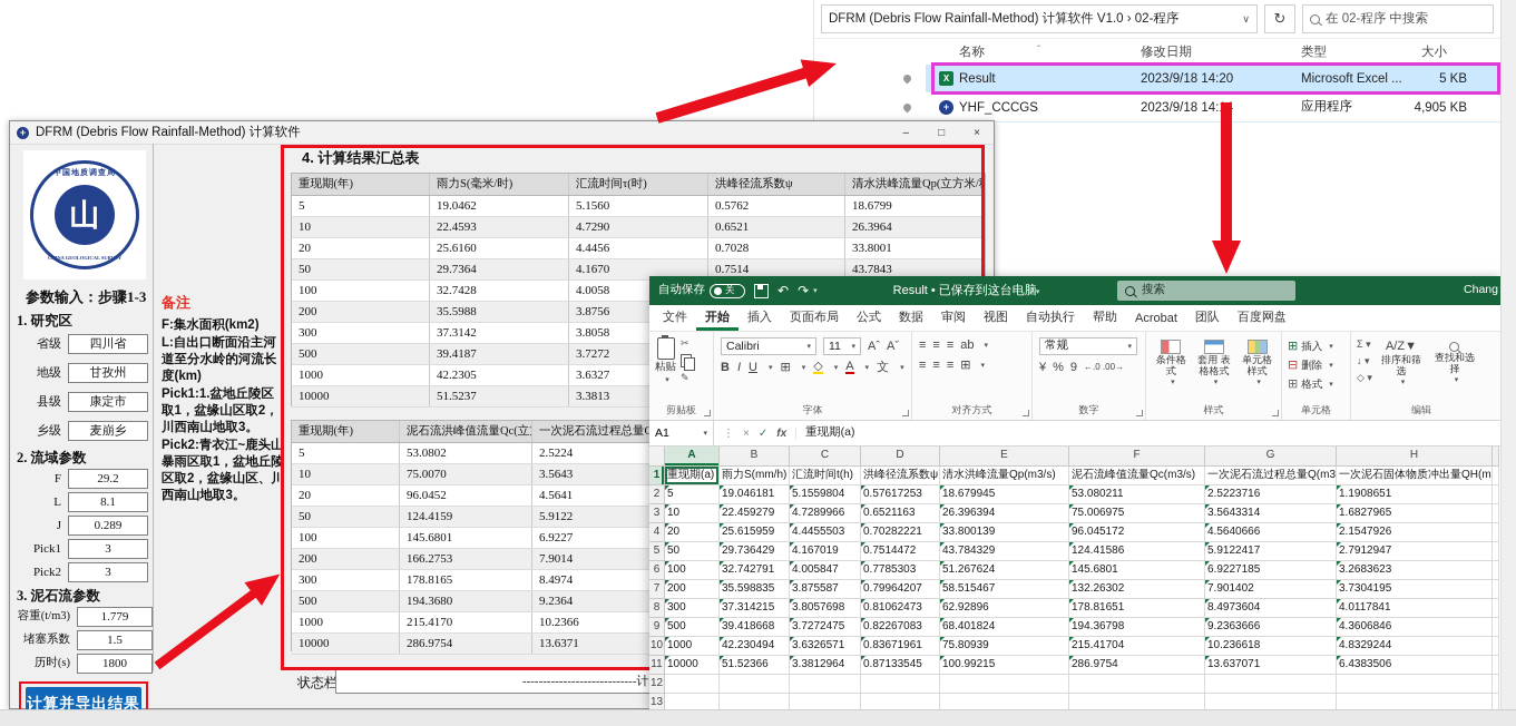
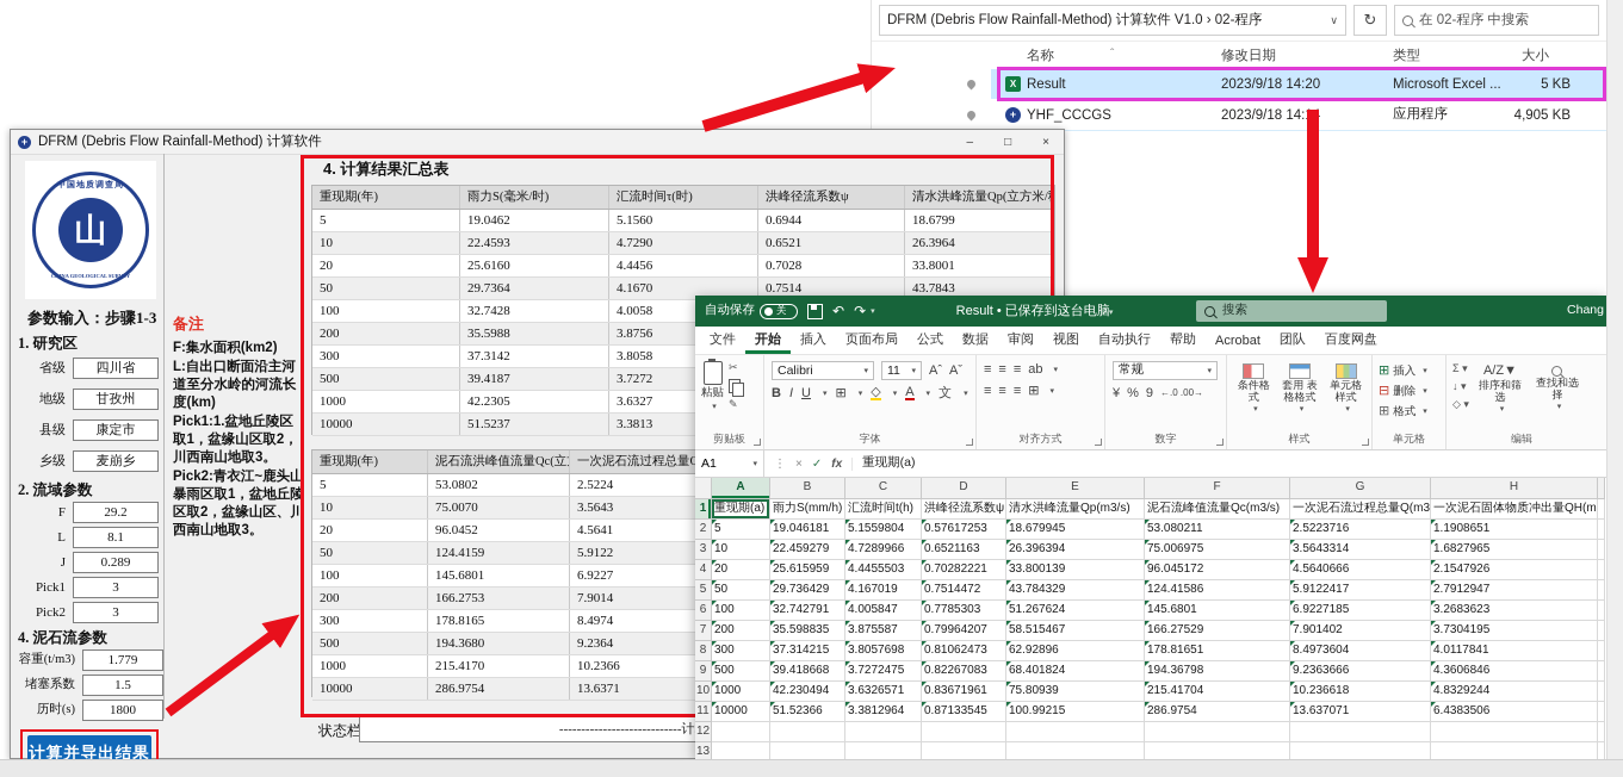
  DFRM (Debris Flow Rainfall-Method) 计算软件 V1.0 › 02-程序
  ∨
  ↻
  在 02-程序 中搜索
  名称
  ˆ
  修改日期
  类型
  大小
  X
  Result
  2023/9/18 14:20
  Microsoft Excel ...
  5 KB
  +
  YHF_CCCGS
  2023/9/18 14:
  应用程序
  4,905 KB
  +
  DFRM (Debris Flow Rainfall-Method) 计算软件
  –
  □
  ×
  中国地质调查局
  山
  参数输入：步骤1-3
  1. 研究区
  省级
  四川省
  地级
  甘孜州
  县级
  康定市
  乡级
  麦崩乡
  2. 流域参数
  F
  29.2
  L
  8.1
  J
  0.289
  Pick1
  3
  Pick2
  3
- 3. 泥石流参数
+ 4. 泥石流参数
  容重(t/m3)
  1.779
  堵塞系数
  1.5
  历时(s)
  1800
  计算并导出结果
  备注
  F:集水面积(km2)
  L:自出口断面沿主河道至分水岭的河流长度(km)
  Pick1:1.盆地丘陵区取1，盆缘山区取2，川西南山地取3。
  Pick2:青衣江~鹿头山暴雨区取1，盆地丘陵区取2，盆缘山区、川西南山地取3。
  4. 计算结果汇总表
  重现期(年)
  雨力S(毫米/时)
  汇流时间τ(时)
  洪峰径流系数ψ
  清水洪峰流量Qp(立方米/秒
  5
  19.0462
  5.1560
- 0.5762
+ 0.6944
  18.6799
  10
  22.4593
  4.7290
  0.6521
  26.3964
  20
  25.6160
  4.4456
  0.7028
  33.8001
  50
  29.7364
  4.1670
  0.7514
  43.7843
  100
  32.7428
  4.0058
  200
  35.5988
  3.8756
  300
  37.3142
  3.8058
  500
  39.4187
  3.7272
  1000
  42.2305
  3.6327
  10000
  51.5237
  3.3813
  重现期(年)
  泥石流洪峰值流量Qc(立
  5
  53.0802
  2.5224
  10
  75.0070
  3.5643
  20
  96.0452
  4.5641
  50
  124.4159
  5.9122
  100
  145.6801
  6.9227
  200
  166.2753
  7.9014
  300
  178.8165
  8.4974
  500
  194.3680
  9.2364
  1000
  215.4170
  10.2366
  10000
  286.9754
  13.6371
  状态栏
  自动保存
  关
  ↶
  ↷
  Result • 已保存到这台电脑
  搜索
  Chang
  文件
  开始
  插入
  页面布局
  公式
  数据
  审阅
  视图
  自动执行
  帮助
  Acrobat
  团队
  百度网盘
  粘贴
  ✂
  ✎
  剪贴板
  Calibri
  11
  Aˆ
  Aˇ
  B
  I
  U
  ⊞
  ◇
  A
  文
  字体
  ≡
  ≡
  ≡
  ab
  ≡
  ≡
  ≡
  ⊞
  对齐方式
  常规
  ¥
  %
  9
  ←.0 .00→
  数字
  条件格式
  套用 表格格式
  单元格样式
  样式
  ⊞
  插入
  ⊟
  删除
  ⊞
  格式
  单元格
  Σ ▾
  ↓ ▾
  ◇ ▾
  A/Z▼
  排序和筛选
  查找和选择
  编辑
  A1
  ⋮
  ×
  ✓
  fx
  重现期(a)
  A
  B
  C
  D
  E
  F
  G
  H
  1
  重现期(a)
  雨力S(mm/h)
  汇流时间t(h)
  洪峰径流系数ψ
  清水洪峰流量Qp(m3/s)
  泥石流峰值流量Qc(m3/s)
  一次泥石流过程总量Q(m3
  一次泥石固体物质冲出量QH(m
  2
  5
  19.046181
  5.1559804
  0.57617253
  18.679945
  53.080211
  2.5223716
  1.1908651
  3
  10
  22.459279
  4.7289966
  0.6521163
  26.396394
  75.006975
  3.5643314
  1.6827965
  4
  20
  25.615959
  4.4455503
  0.70282221
  33.800139
  96.045172
  4.5640666
  2.1547926
  5
  50
  29.736429
  4.167019
  0.7514472
  43.784329
  124.41586
  5.9122417
  2.7912947
  6
  100
  32.742791
  4.005847
  0.7785303
  51.267624
  145.6801
  6.9227185
  3.2683623
  7
  200
  35.598835
  3.875587
  0.79964207
  58.515467
- 132.26302
+ 166.27529
  7.901402
  3.7304195
  8
  300
  37.314215
  3.8057698
  0.81062473
  62.92896
  178.81651
  8.4973604
  4.0117841
  9
  500
  39.418668
  3.7272475
  0.82267083
  68.401824
  194.36798
  9.2363666
  4.3606846
  10
  1000
  42.230494
  3.6326571
  0.83671961
  75.80939
  215.41704
  10.236618
  4.8329244
  11
  10000
  51.52366
  3.3812964
  0.87133545
  100.99215
  286.9754
  13.637071
  6.4383506
  12
  13
